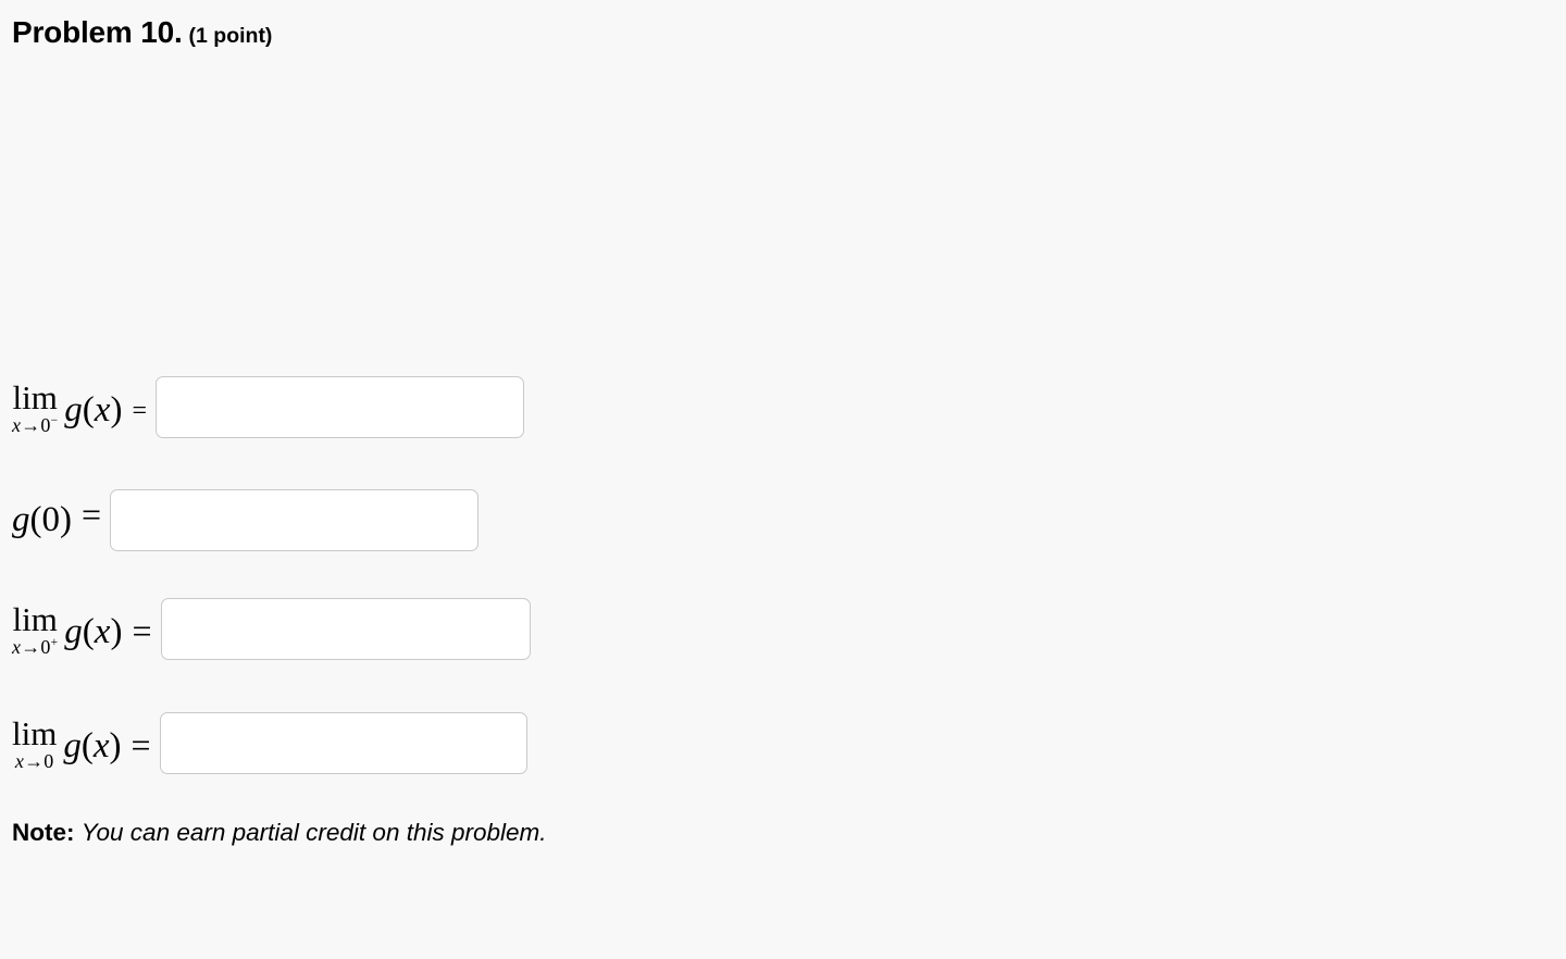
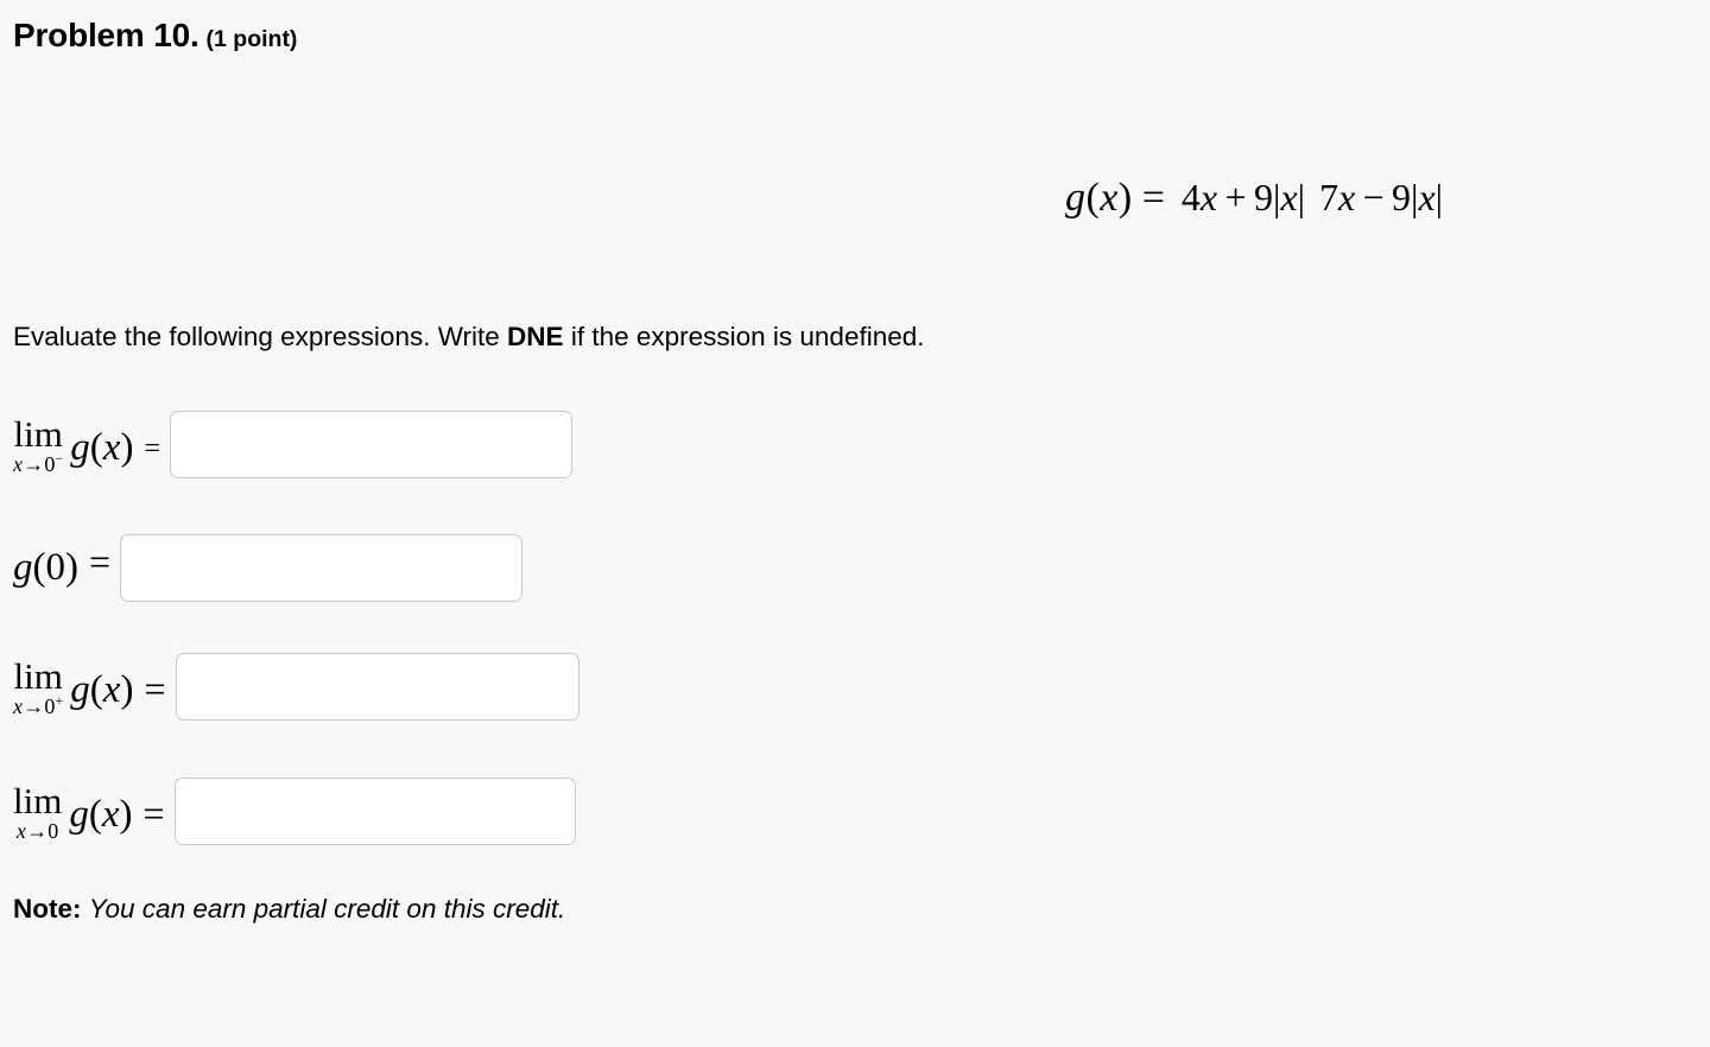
  Problem 10. (1 point)
+ g(x) = 4x + 9|x| 7x − 9|x|
+ Evaluate the following expressions. Write DNE if the expression is undefined.
  lim
  x→0−
  g(x)
  =
  g(0)
  =
  lim
  x→0+
  g(x)
  =
  lim
  x→0
  g(x)
  =
- Note: You can earn partial credit on this problem.
+ Note: You can earn partial credit on this credit.
